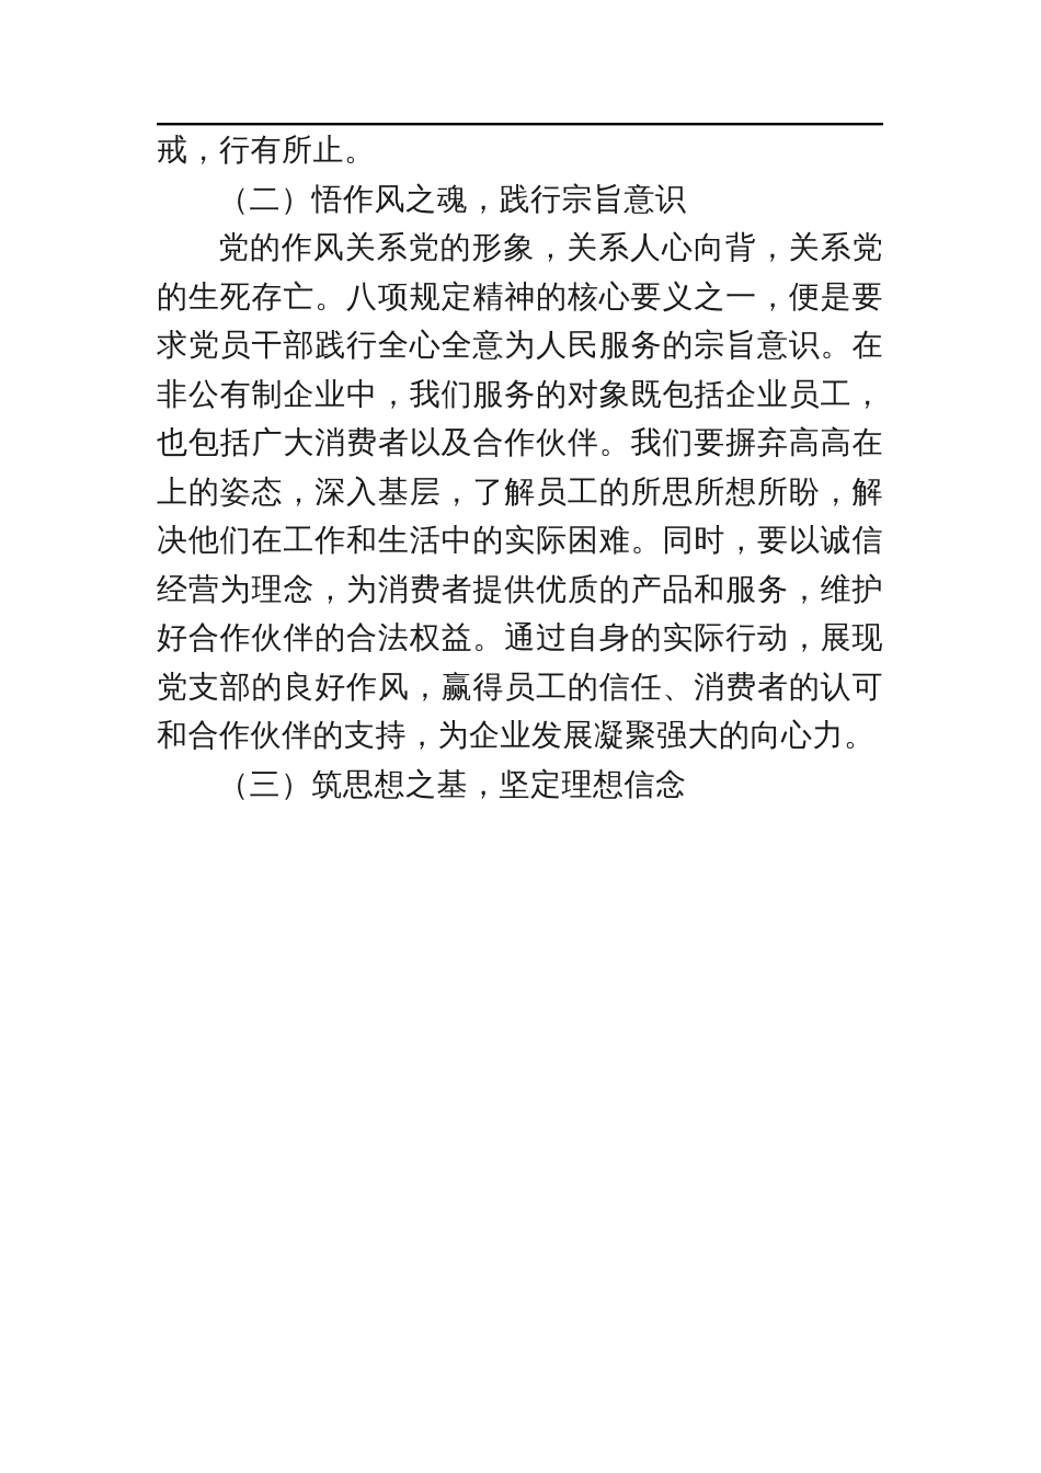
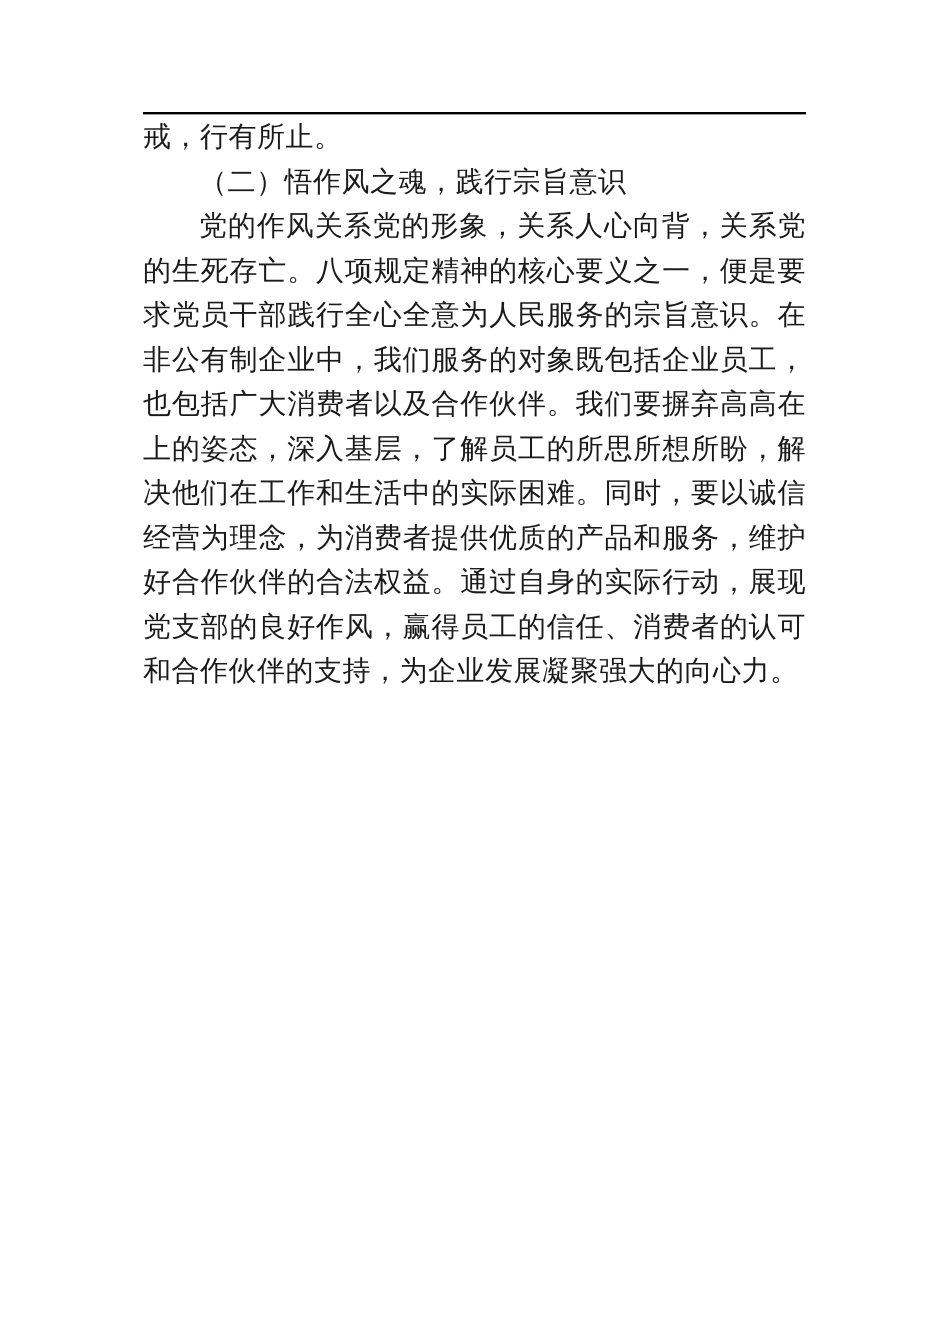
  戒，行有所止。
  （二）悟作风之魂，践行宗旨意识
  党的作风关系党的形象，关系人心向背，关系党的生死存亡。八项规定精神的核心要义之一，便是要求党员干部践行全心全意为人民服务的宗旨意识。在非公有制企业中，我们服务的对象既包括企业员工，也包括广大消费者以及合作伙伴。我们要摒弃高高在上的姿态，深入基层，了解员工的所思所想所盼，解决他们在工作和生活中的实际困难。同时，要以诚信经营为理念，为消费者提供优质的产品和服务，维护好合作伙伴的合法权益。通过自身的实际行动，展现党支部的良好作风，赢得员工的信任、消费者的认可和合作伙伴的支持，为企业发展凝聚强大的向心力。
- （三）筑思想之基，坚定理想信念
